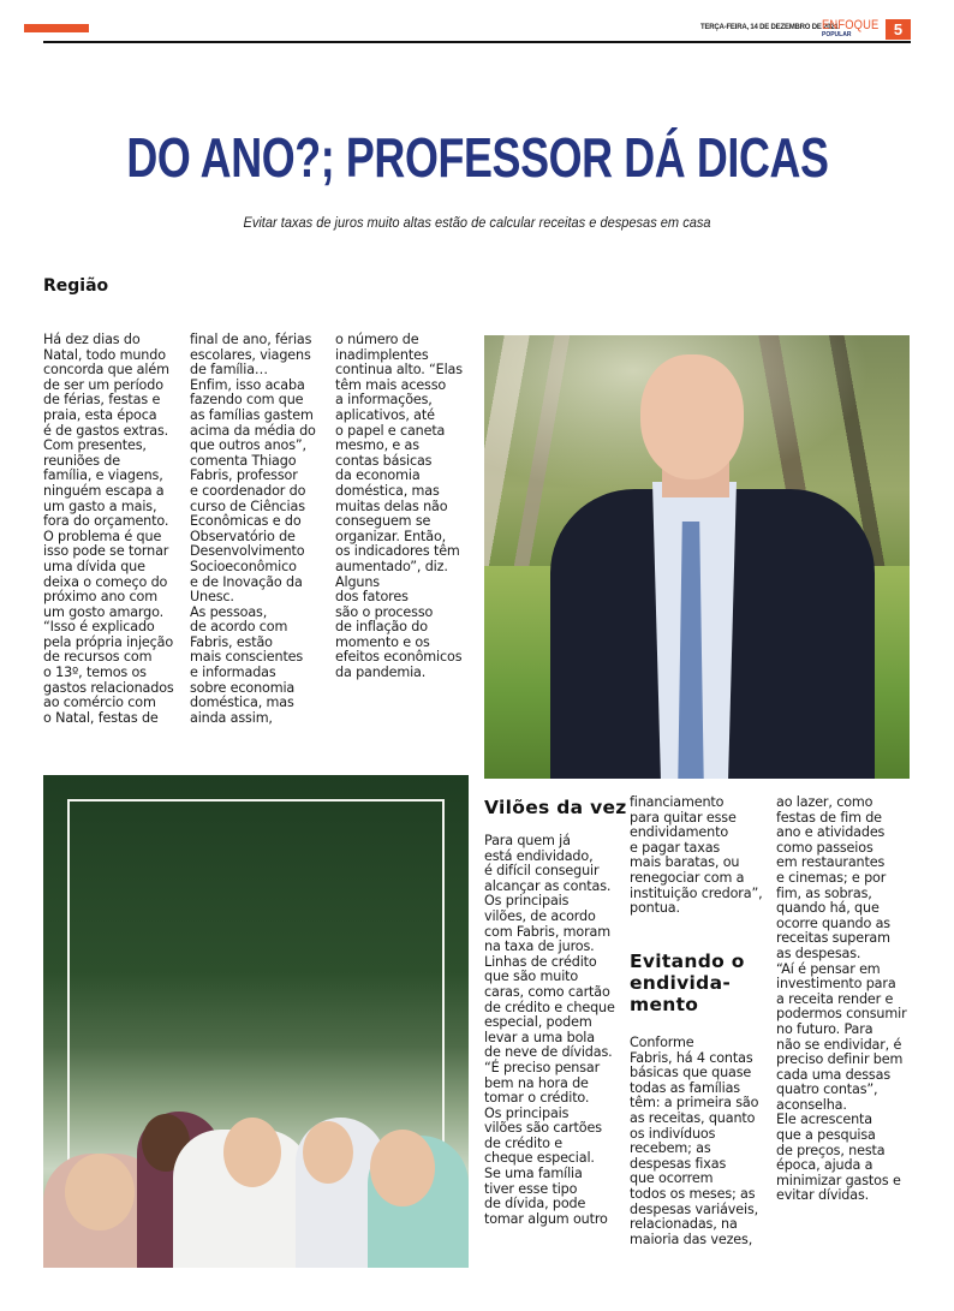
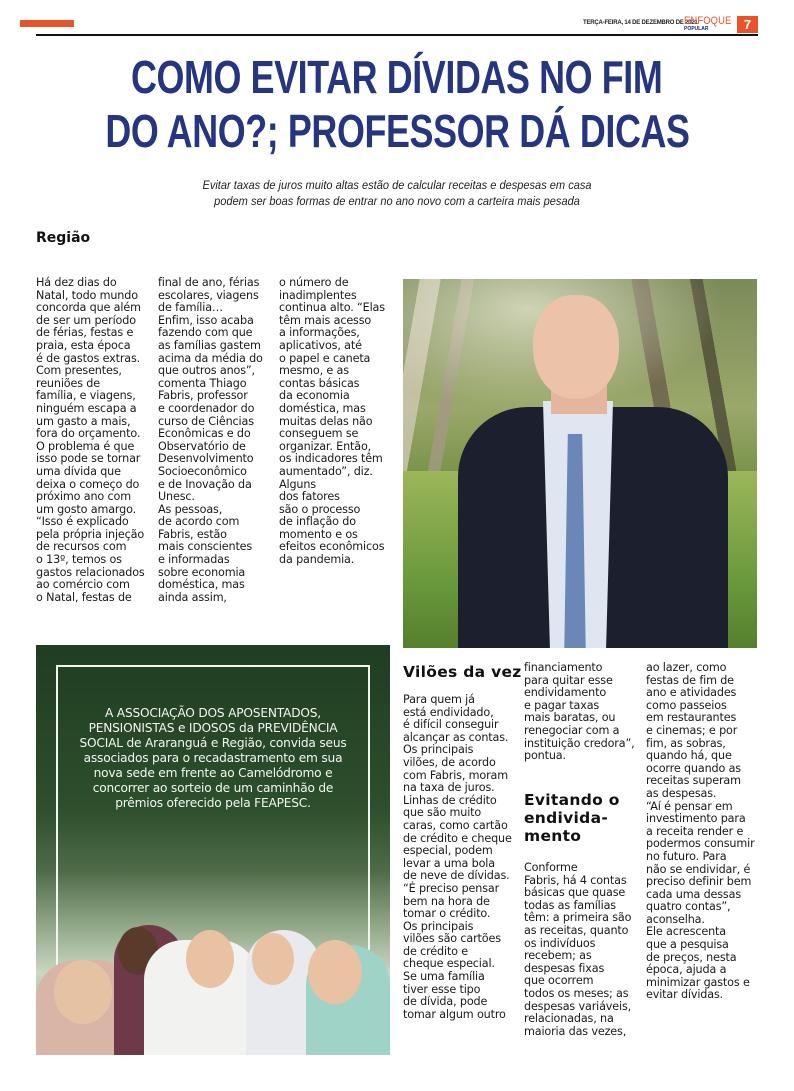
  ENFOQUE
- 5
+ 7
+ COMO EVITAR DÍVIDAS NO FIM
  DO ANO?; PROFESSOR DÁ DICAS
  Evitar taxas de juros muito altas estão de calcular receitas e despesas em casa
+ podem ser boas formas de entrar no ano novo com a carteira mais pesada
  Região
  Há dez dias do
  Natal, todo mundo
  concorda que além
  de ser um período
  de férias, festas e
  praia, esta época
  é de gastos extras.
  Com presentes,
  reuniões de
  família, e viagens,
  ninguém escapa a
  um gasto a mais,
  fora do orçamento.
  O problema é que
  isso pode se tornar
  uma dívida que
  deixa o começo do
  próximo ano com
  um gosto amargo.
  “Isso é explicado
  pela própria injeção
  de recursos com
  o 13º, temos os
  gastos relacionados
  ao comércio com
  o Natal, festas de
  final de ano, férias
  escolares, viagens
  de família…
  Enfim, isso acaba
  fazendo com que
  as famílias gastem
  acima da média do
  que outros anos”,
  comenta Thiago
  Fabris, professor
  e coordenador do
  curso de Ciências
  Econômicas e do
  Observatório de
  Desenvolvimento
  Socioeconômico
  e de Inovação da
  Unesc.
  As pessoas,
  de acordo com
  Fabris, estão
  mais conscientes
  e informadas
  sobre economia
  doméstica, mas
  ainda assim,
  o número de
  inadimplentes
  continua alto. “Elas
  têm mais acesso
  a informações,
  aplicativos, até
  o papel e caneta
  mesmo, e as
  contas básicas
  da economia
  doméstica, mas
  muitas delas não
  conseguem se
  organizar. Então,
  os indicadores têm
  aumentado”, diz.
  Alguns
  dos fatores
  são o processo
  de inflação do
  momento e os
  efeitos econômicos
  da pandemia.
+ A ASSOCIAÇÃO DOS APOSENTADOS,
+ PENSIONISTAS e IDOSOS da PREVIDÊNCIA
+ SOCIAL de Araranguá e Região, convida seus
+ associados para o recadastramento em sua
+ nova sede em frente ao Camelódromo e
+ concorrer ao sorteio de um caminhão de
+ prêmios oferecido pela FEAPESC.
  Vilões da vez
  Para quem já
  está endividado,
  é difícil conseguir
  alcançar as contas.
  Os principais
  vilões, de acordo
  com Fabris, moram
  na taxa de juros.
  Linhas de crédito
  que são muito
  caras, como cartão
  de crédito e cheque
  especial, podem
  levar a uma bola
  de neve de dívidas.
  “É preciso pensar
  bem na hora de
  tomar o crédito.
  Os principais
  vilões são cartões
  de crédito e
  cheque especial.
  Se uma família
  tiver esse tipo
  de dívida, pode
  tomar algum outro
  financiamento
  para quitar esse
  endividamento
  e pagar taxas
  mais baratas, ou
  renegociar com a
  instituição credora”,
  pontua.
  Evitando o
  endivida-
  mento
  Conforme
  Fabris, há 4 contas
  básicas que quase
  todas as famílias
  têm: a primeira são
  as receitas, quanto
  os indivíduos
  recebem; as
  despesas fixas
  que ocorrem
  todos os meses; as
  despesas variáveis,
  relacionadas, na
  maioria das vezes,
  ao lazer, como
  festas de fim de
  ano e atividades
  como passeios
  em restaurantes
  e cinemas; e por
  fim, as sobras,
  quando há, que
  ocorre quando as
  receitas superam
  as despesas.
  “Aí é pensar em
  investimento para
  a receita render e
  podermos consumir
  no futuro. Para
  não se endividar, é
  preciso definir bem
  cada uma dessas
  quatro contas”,
  aconselha.
  Ele acrescenta
  que a pesquisa
  de preços, nesta
  época, ajuda a
  minimizar gastos e
  evitar dívidas.
